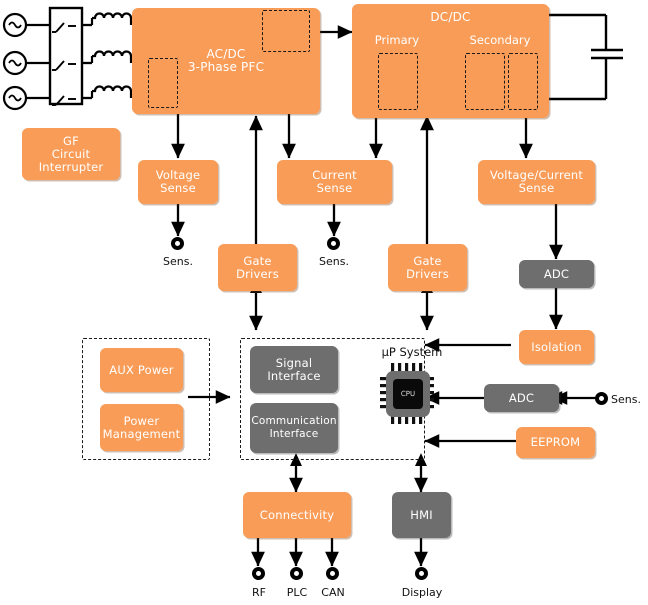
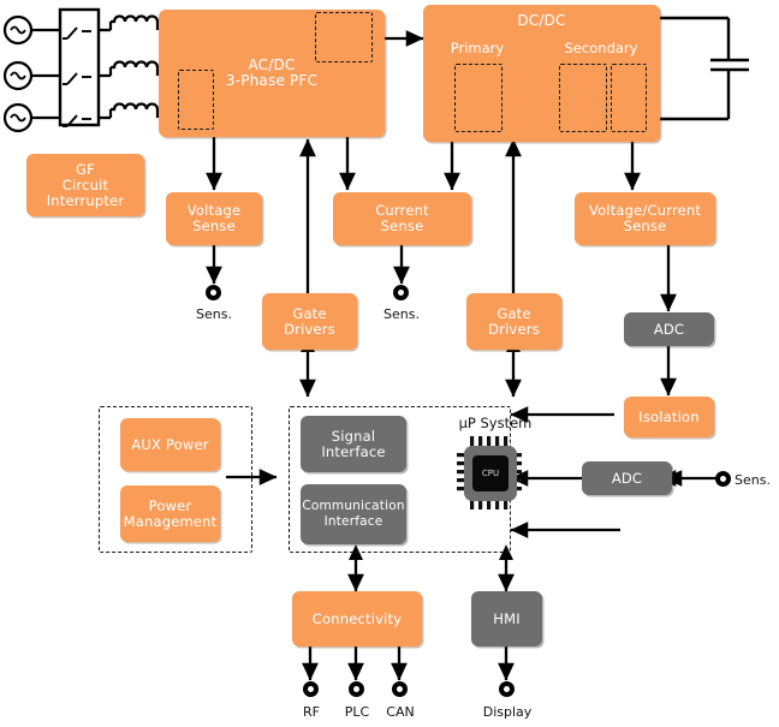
  AC/DC
  3-Phase PFC
  DC/DC
  Primary
  Secondary
  GF
  Circuit
  Interrupter
  Voltage
  Sense
  Current
  Sense
  Voltage/Current
  Sense
  Sens.
  Sens.
  Gate
  Drivers
  Gate
  Drivers
  ADC
  Isolation
  ADC
  Sens.
- EEPROM
  AUX Power
  Power
  Management
  µP System
  Signal
  Interface
  Communication
  Interface
  CPU
  Connectivity
  HMI
  RF
  PLC
  CAN
  Display
